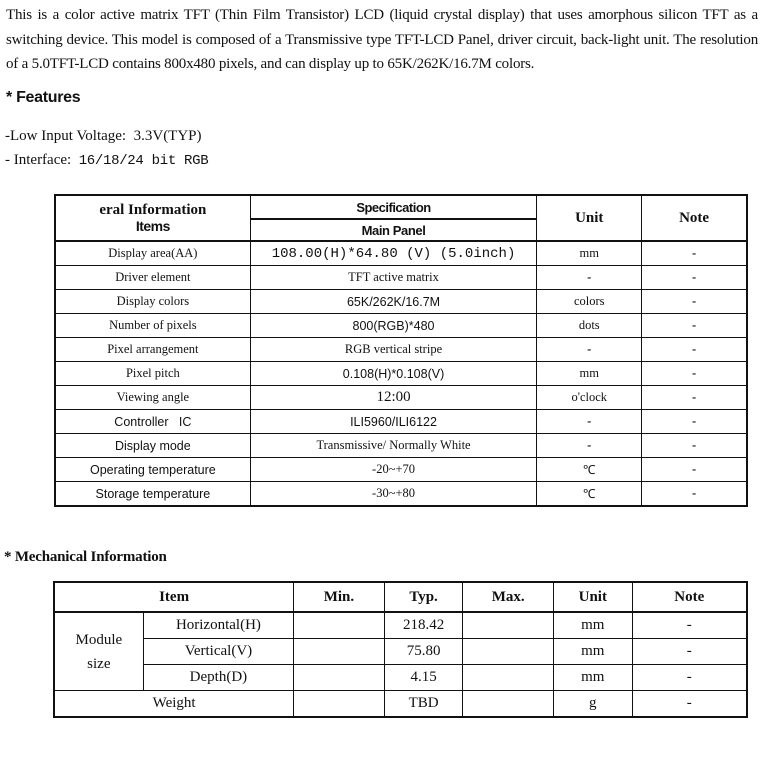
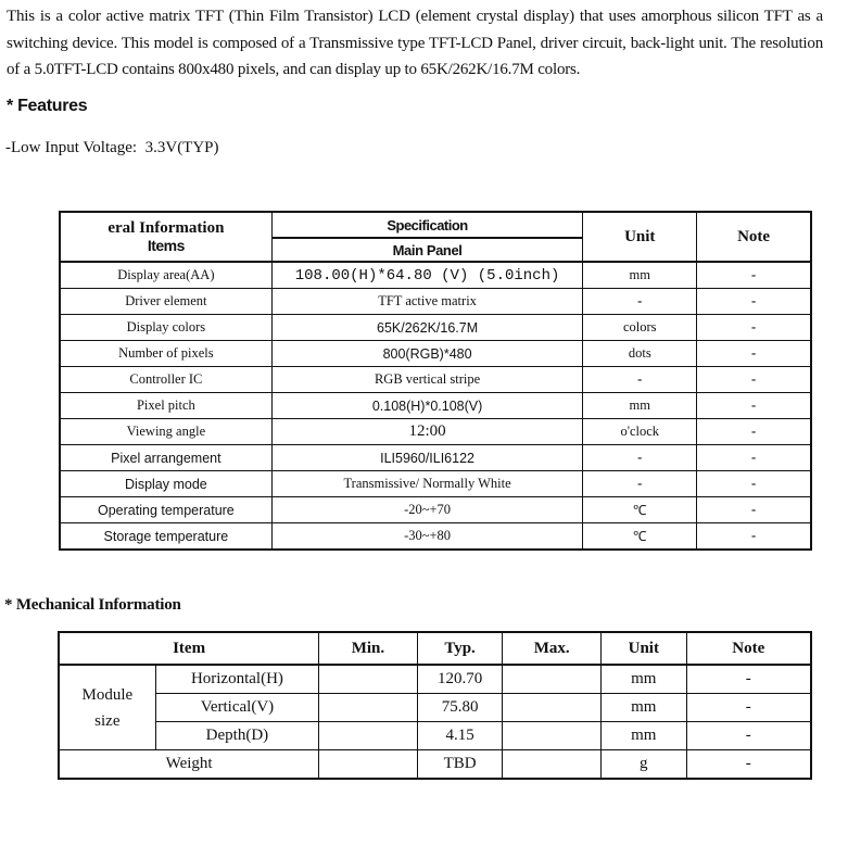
- This is a color active matrix TFT (Thin Film Transistor) LCD (liquid crystal display) that uses amorphous silicon TFT as a switching device. This model is composed of a Transmissive type TFT-LCD Panel, driver circuit, back-light unit. The resolution of a 5.0TFT-LCD contains 800x480 pixels, and can display up to 65K/262K/16.7M colors.
+ This is a color active matrix TFT (Thin Film Transistor) LCD (element crystal display) that uses amorphous silicon TFT as a switching device. This model is composed of a Transmissive type TFT-LCD Panel, driver circuit, back-light unit. The resolution of a 5.0TFT-LCD contains 800x480 pixels, and can display up to 65K/262K/16.7M colors.
  * Features
  -Low Input Voltage: 3.3V(TYP)
- - Interface: 16/18/24 bit RGB
  eral Information Items	Specification	Unit	Note
  Main Panel
  Display area(AA)	108.00(H)*64.80 (V) (5.0inch)	mm	-
  Driver element	TFT active matrix	-	-
  Display colors	65K/262K/16.7M	colors	-
  Number of pixels	800(RGB)*480	dots	-
- Pixel arrangement	RGB vertical stripe	-	-
+ Controller IC	RGB vertical stripe	-	-
  Pixel pitch	0.108(H)*0.108(V)	mm	-
  Viewing angle	12:00	o'clock	-
- Controller IC	ILI5960/ILI6122	-	-
+ Pixel arrangement	ILI5960/ILI6122	-	-
  Display mode	Transmissive/ Normally White	-	-
  Operating temperature	-20~+70	℃	-
  Storage temperature	-30~+80	℃	-
  * Mechanical Information
  Item	Min.	Typ.	Max.	Unit	Note
- Module size	Horizontal(H)		218.42		mm	-
+ Module size	Horizontal(H)		120.70		mm	-
  Vertical(V)		75.80		mm	-
  Depth(D)		4.15		mm	-
  Weight		TBD		g	-
